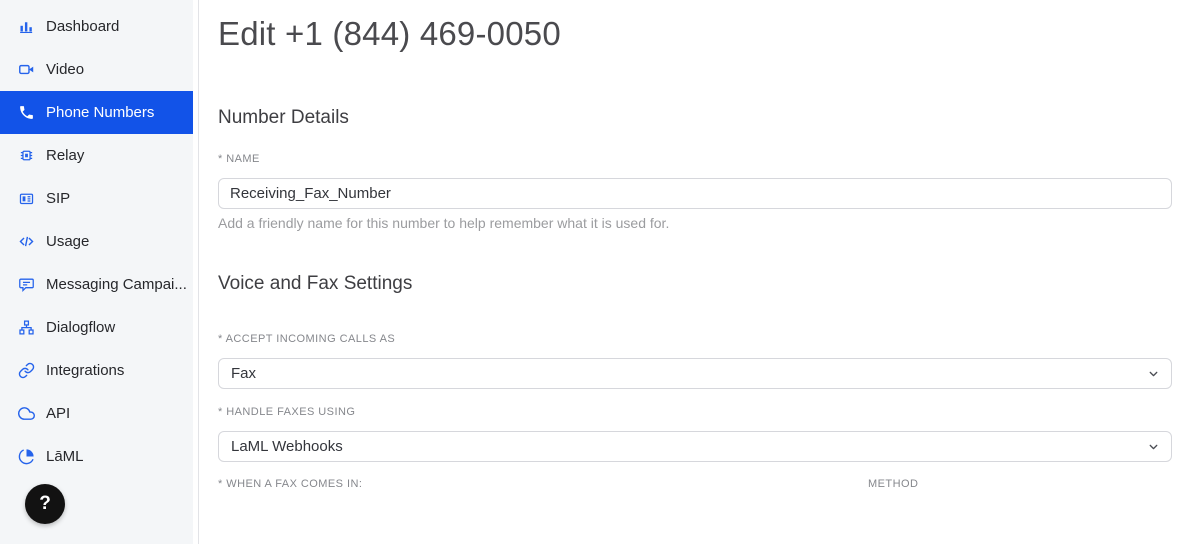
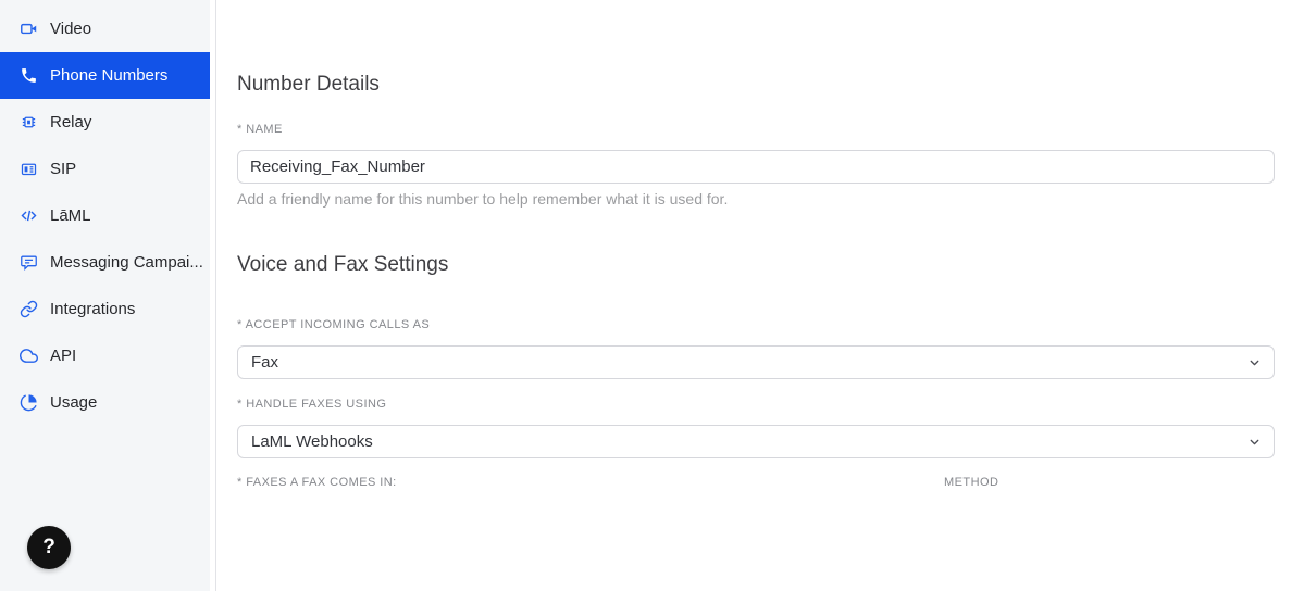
- Dashboard
  Video
  Phone Numbers
  Relay
  SIP
- Usage
+ LāML
  Messaging Campai...
- Dialogflow
  Integrations
  API
- LāML
+ Usage
  ?
- Edit +1 (844) 469-0050
  Number Details
  * NAME
  Receiving_Fax_Number
  Add a friendly name for this number to help remember what it is used for.
  Voice and Fax Settings
  * ACCEPT INCOMING CALLS AS
  Fax
  * HANDLE FAXES USING
  LaML Webhooks
- * WHEN A FAX COMES IN:
+ * FAXES A FAX COMES IN:
  METHOD
